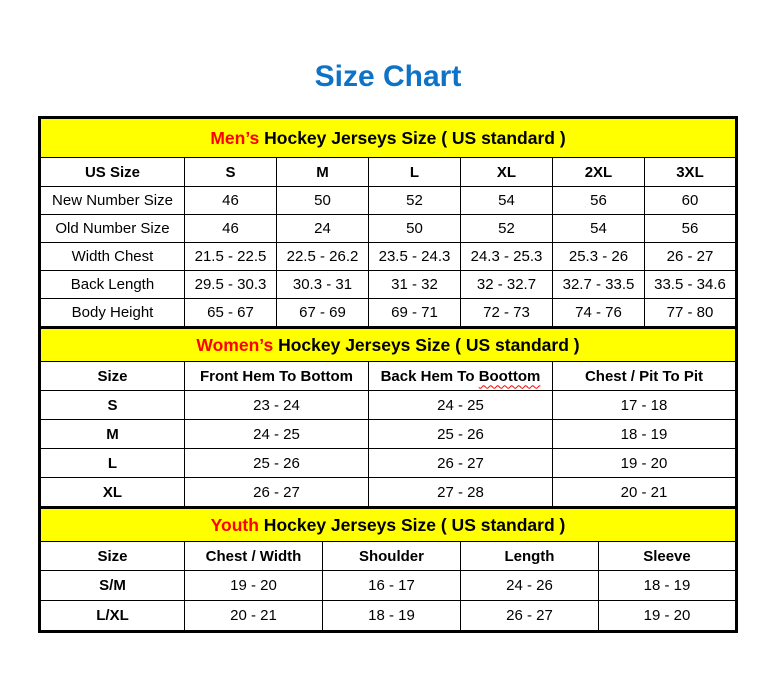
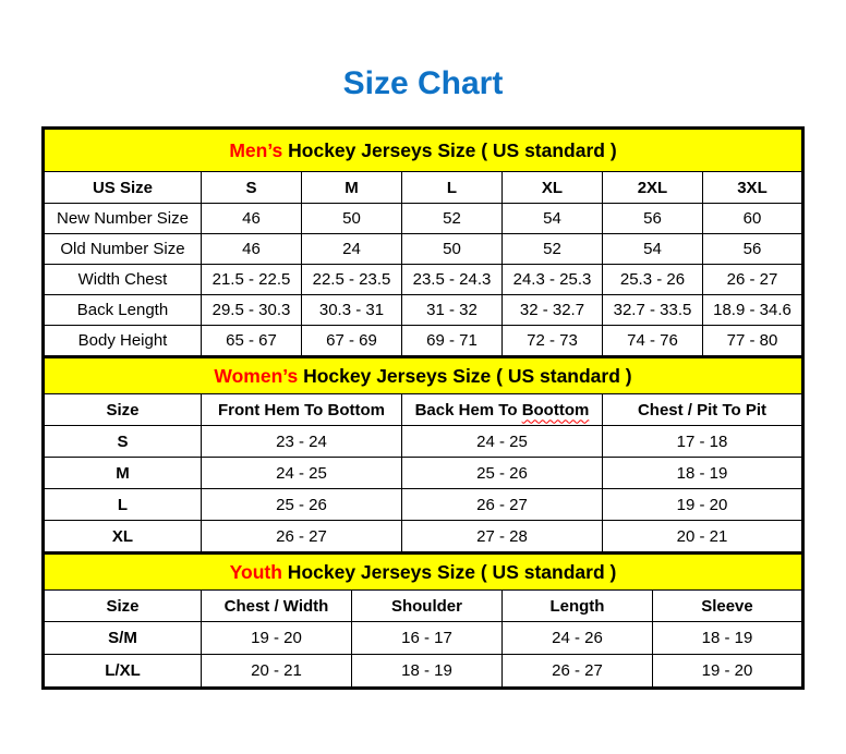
  Size Chart
  Men’s Hockey Jerseys Size ( US standard )
  US Size	S	M	L	XL	2XL	3XL
  New Number Size	46	50	52	54	56	60
  Old Number Size	46	24	50	52	54	56
- Width Chest	21.5 - 22.5	22.5 - 26.2	23.5 - 24.3	24.3 - 25.3	25.3 - 26	26 - 27
+ Width Chest	21.5 - 22.5	22.5 - 23.5	23.5 - 24.3	24.3 - 25.3	25.3 - 26	26 - 27
- Back Length	29.5 - 30.3	30.3 - 31	31 - 32	32 - 32.7	32.7 - 33.5	33.5 - 34.6
+ Back Length	29.5 - 30.3	30.3 - 31	31 - 32	32 - 32.7	32.7 - 33.5	18.9 - 34.6
  Body Height	65 - 67	67 - 69	69 - 71	72 - 73	74 - 76	77 - 80
  Women’s Hockey Jerseys Size ( US standard )
  Size	Front Hem To Bottom	Back Hem To Boottom	Chest / Pit To Pit
  S	23 - 24	24 - 25	17 - 18
  M	24 - 25	25 - 26	18 - 19
  L	25 - 26	26 - 27	19 - 20
  XL	26 - 27	27 - 28	20 - 21
  Youth Hockey Jerseys Size ( US standard )
  Size	Chest / Width	Shoulder	Length	Sleeve
  S/M	19 - 20	16 - 17	24 - 26	18 - 19
  L/XL	20 - 21	18 - 19	26 - 27	19 - 20
